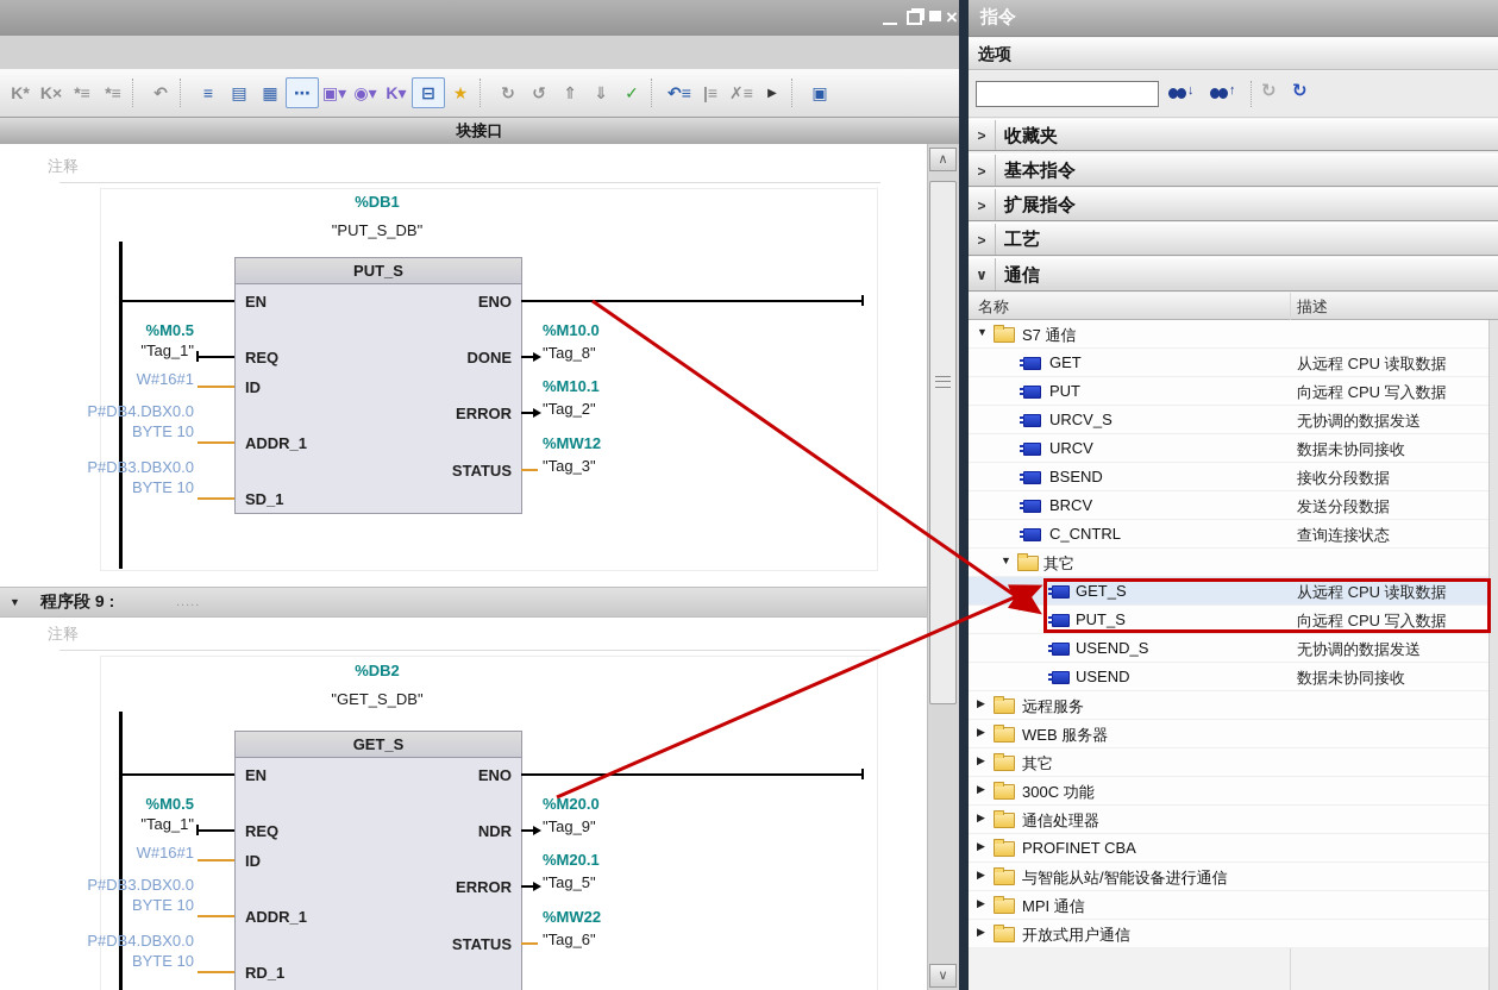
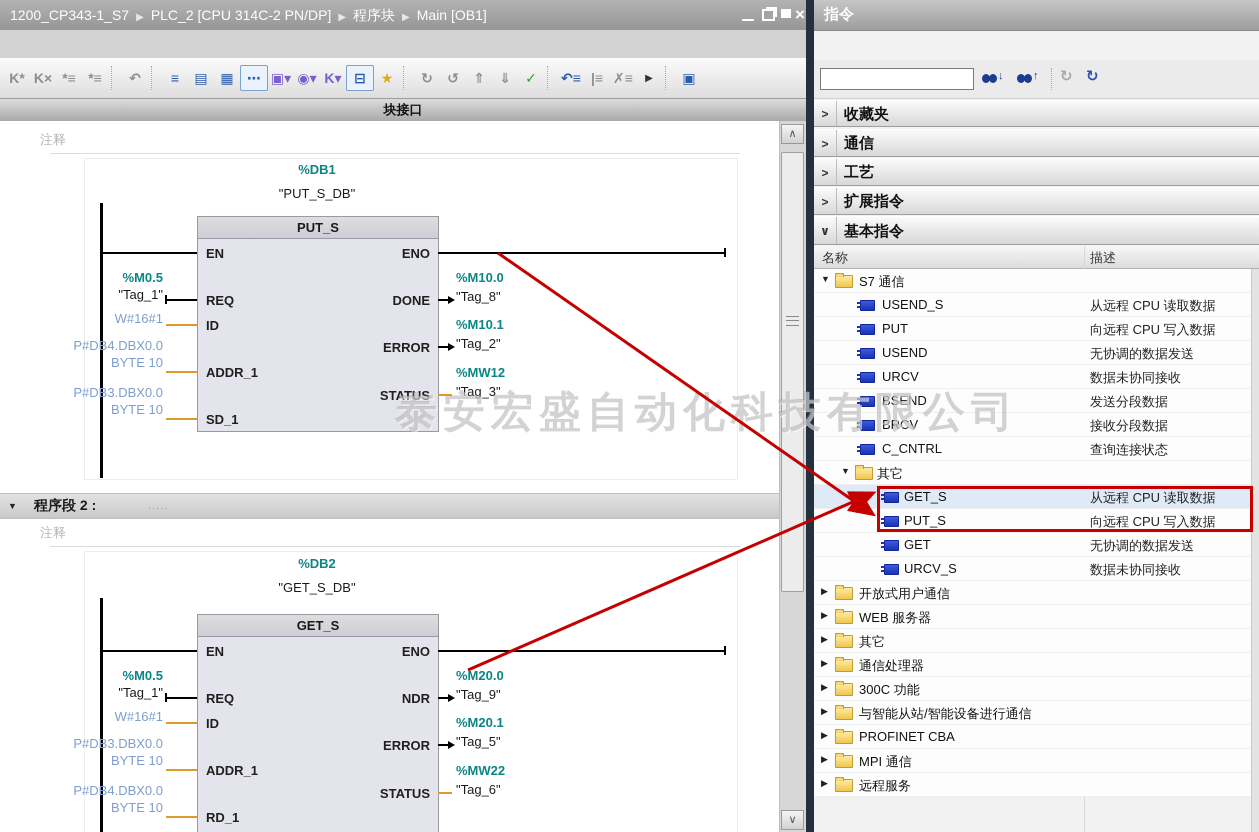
+ 1200_CP343-1_S7 ▶ PLC_2 [CPU 314C-2 PN/DP] ▶ 程序块 ▶ Main [OB1]
  ×
  K*
  K×
  *≡
  *≡
  ↶
  ≡
  ▤
  ▦
  ⋯
  ▣▾
  ◉▾
  K▾
  ⊟
  ★
  ↻
  ↺
  ⇑
  ⇓
  ✓
  ↶≡
  |≡
  ✗≡
  ▶
  ▣
  块接口
  注释
  %DB1
  "PUT_S_DB"
  PUT_S
  EN
  ENO
  REQ
  ID
  ADDR_1
  SD_1
  DONE
  ERROR
  STATUS
  %M0.5
  "Tag_1"
  W#16#1
  P#DB4.DBX0.0
  BYTE 10
  P#DB3.DBX0.0
  BYTE 10
  %M10.0
  "Tag_8"
  %M10.1
  "Tag_2"
  %MW12
  "Tag_3"
  ▼
- 程序段 9 :
+ 程序段 2 :
  .....
  注释
  %DB2
  "GET_S_DB"
  GET_S
  EN
  ENO
  REQ
  ID
  ADDR_1
  RD_1
  NDR
  ERROR
  STATUS
  %M0.5
  "Tag_1"
  W#16#1
  P#DB3.DBX0.0
  BYTE 10
  P#DB4.DBX0.0
  BYTE 10
  %M20.0
  "Tag_9"
  %M20.1
  "Tag_5"
  %MW22
  "Tag_6"
  ∧
  ∨
  指令
- 选项
  ↓
  ↑
  ↻
  ↻
  >
  收藏夹
  >
- 基本指令
+ 通信
  >
- 扩展指令
+ 工艺
  >
- 工艺
+ 扩展指令
  ∨
- 通信
+ 基本指令
  名称
  描述
  ▼
  S7 通信
- GET
+ USEND_S
  从远程 CPU 读取数据
  PUT
  向远程 CPU 写入数据
- URCV_S
+ USEND
  无协调的数据发送
  URCV
  数据未协同接收
  BSEND
- 接收分段数据
+ 发送分段数据
  BRCV
- 发送分段数据
+ 接收分段数据
  C_CNTRL
  查询连接状态
  ▼
  其它
  GET_S
  从远程 CPU 读取数据
  PUT_S
  向远程 CPU 写入数据
- USEND_S
+ GET
  无协调的数据发送
- USEND
+ URCV_S
  数据未协同接收
  ▶
- 远程服务
+ 开放式用户通信
  ▶
  WEB 服务器
  ▶
  其它
  ▶
- 300C 功能
+ 通信处理器
  ▶
- 通信处理器
+ 300C 功能
  ▶
- PROFINET CBA
+ 与智能从站/智能设备进行通信
  ▶
- 与智能从站/智能设备进行通信
+ PROFINET CBA
  ▶
  MPI 通信
  ▶
- 开放式用户通信
+ 远程服务
+ 泰安宏盛自动化科技有限公司
